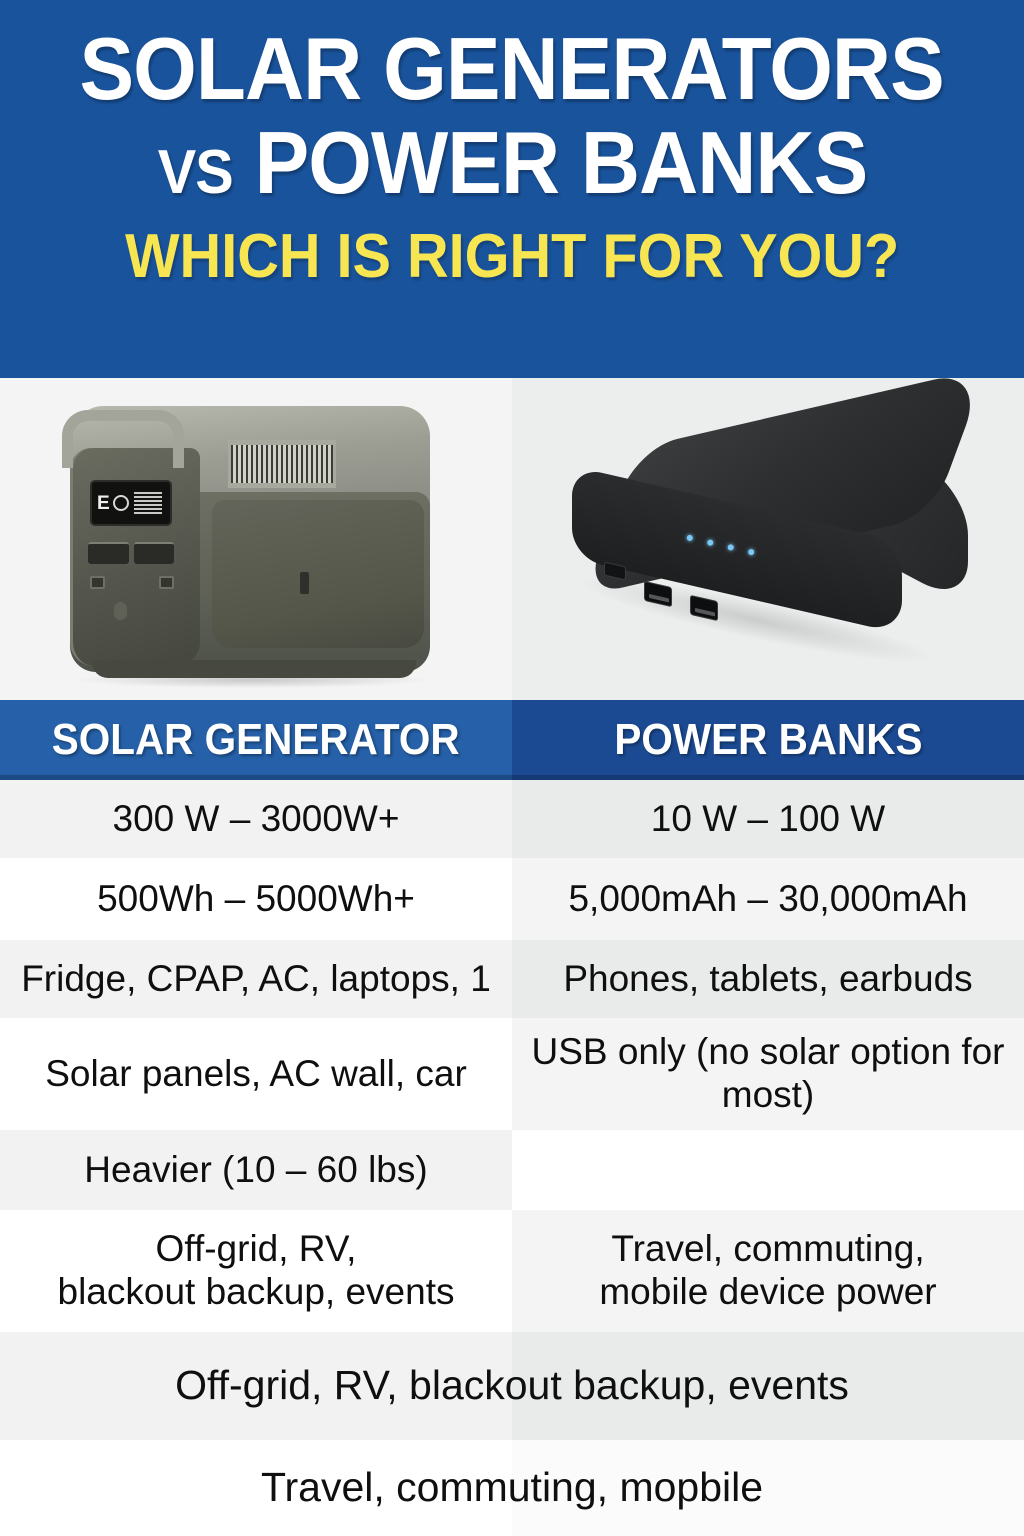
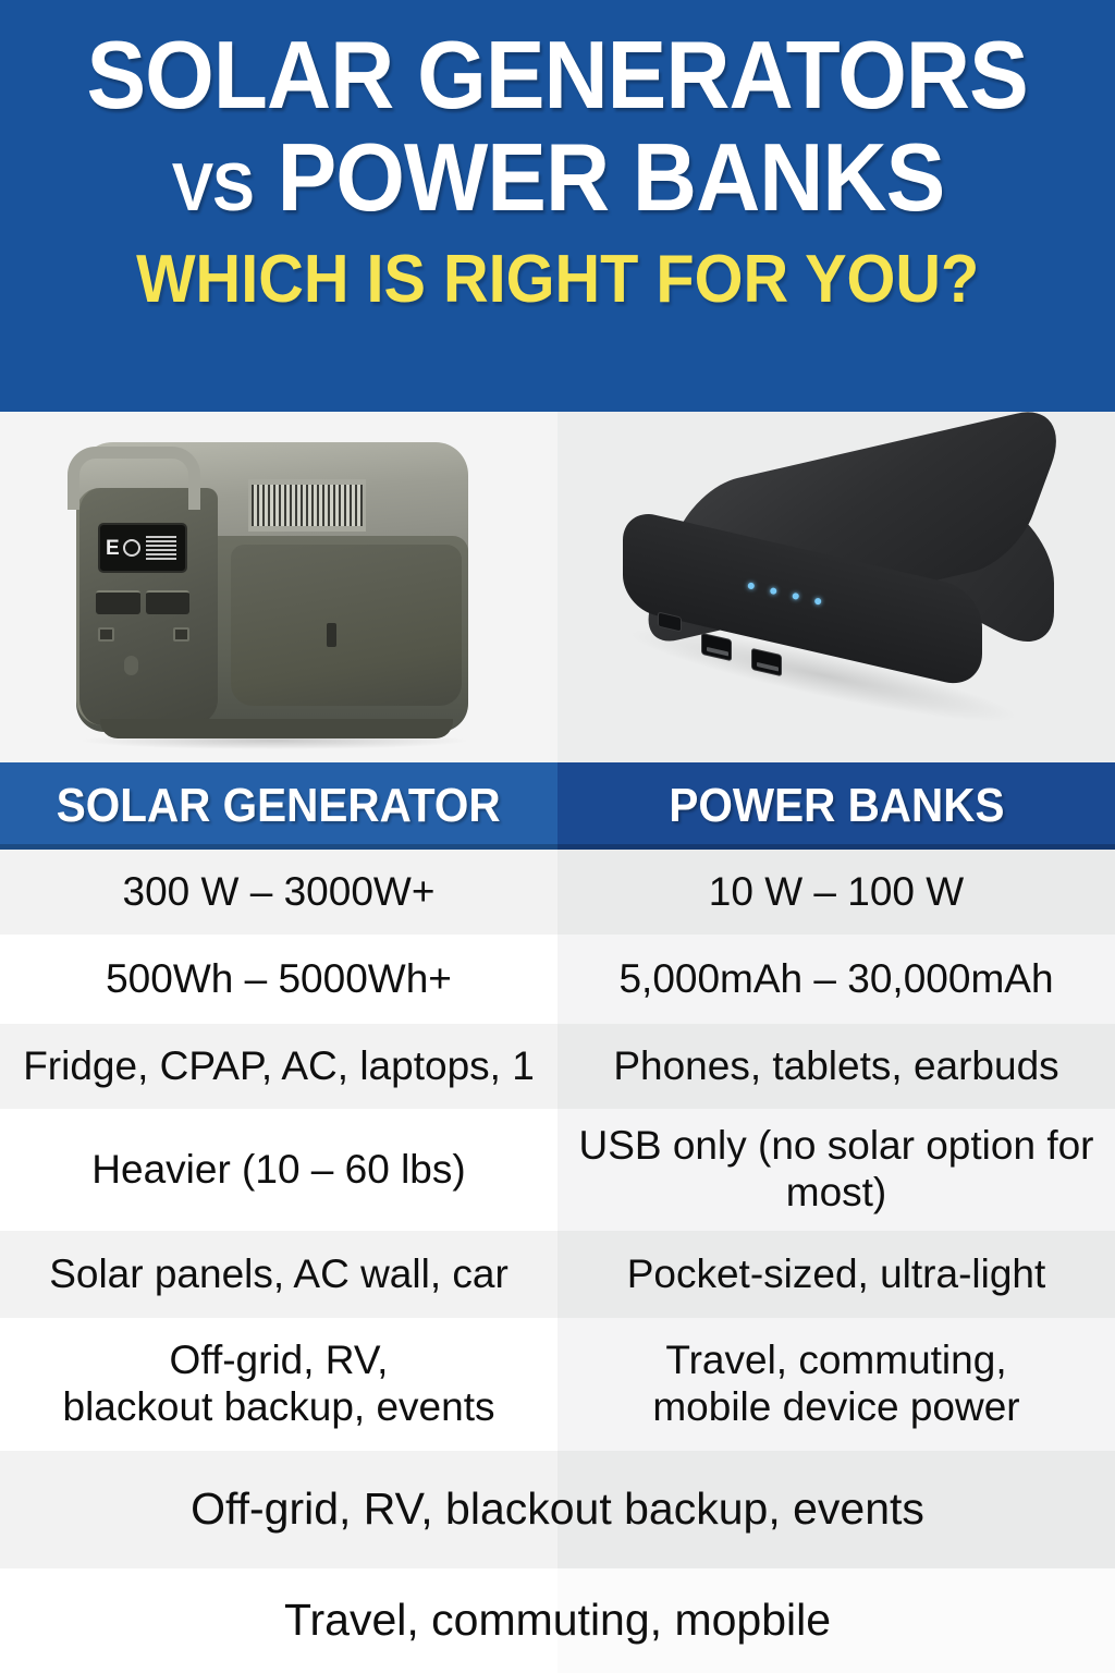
  SOLAR GENERATORS
  VS POWER BANKS
  WHICH IS RIGHT FOR YOU?
  E
  SOLAR GENERATOR
  POWER BANKS
  300 W – 3000W+
  10 W – 100 W
  500Wh – 5000Wh+
  5,000mAh – 30,000mAh
  Fridge, CPAP, AC, laptops, 1
  Phones, tablets, earbuds
- Solar panels, AC wall, car
+ Heavier (10 – 60 lbs)
  USB only (no solar option for most)
- Heavier (10 – 60 lbs)
+ Solar panels, AC wall, car
+ Pocket-sized, ultra-light
  Off-grid, RV,
  blackout backup, events
  Travel, commuting,
  mobile device power
  Off-grid, RV, blackout backup, events
  Travel, commuting, mopbile
